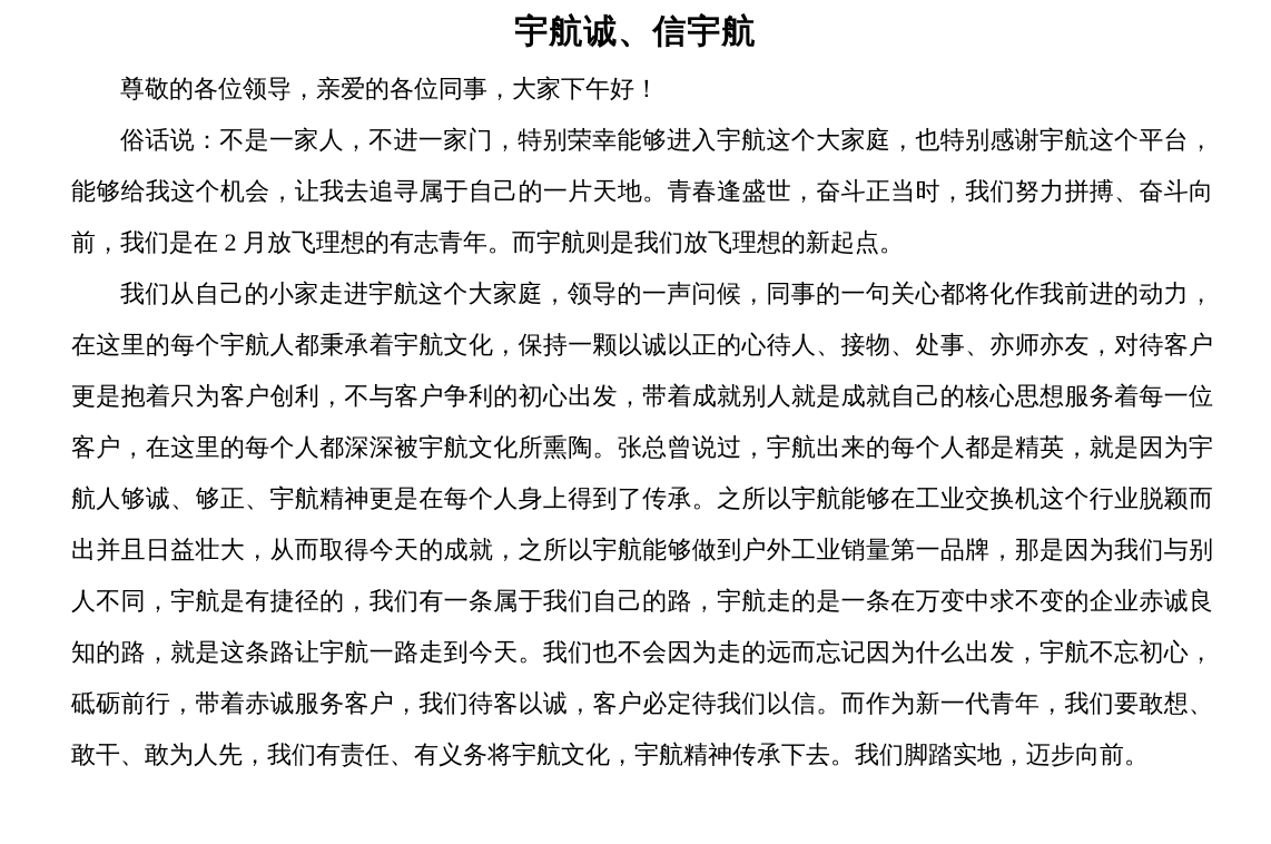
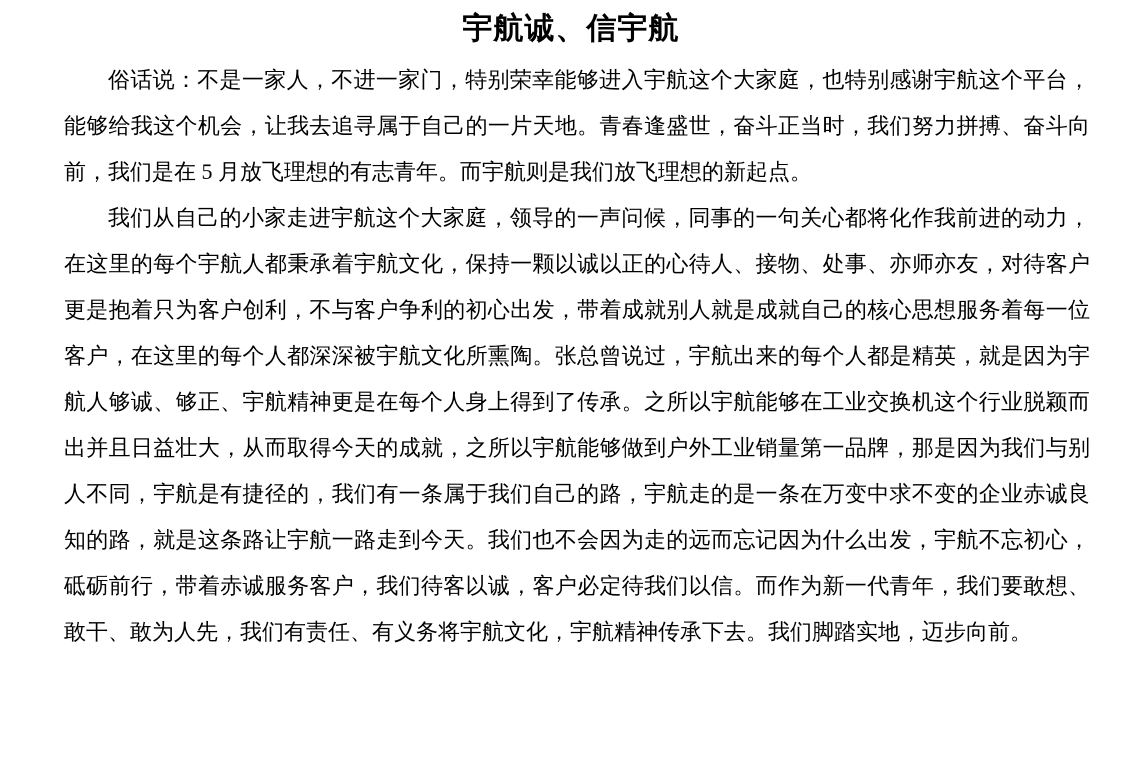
  宇航诚、信宇航
- 尊敬的各位领导，亲爱的各位同事，大家下午好！
- 俗话说：不是一家人，不进一家门，特别荣幸能够进入宇航这个大家庭，也特别感谢宇航这个平台，能够给我这个机会，让我去追寻属于自己的一片天地。青春逢盛世，奋斗正当时，我们努力拼搏、奋斗向前，我们是在 2 月放飞理想的有志青年。而宇航则是我们放飞理想的新起点。
+ 俗话说：不是一家人，不进一家门，特别荣幸能够进入宇航这个大家庭，也特别感谢宇航这个平台，能够给我这个机会，让我去追寻属于自己的一片天地。青春逢盛世，奋斗正当时，我们努力拼搏、奋斗向前，我们是在 5 月放飞理想的有志青年。而宇航则是我们放飞理想的新起点。
  我们从自己的小家走进宇航这个大家庭，领导的一声问候，同事的一句关心都将化作我前进的动力，在这里的每个宇航人都秉承着宇航文化，保持一颗以诚以正的心待人、接物、处事、亦师亦友，对待客户更是抱着只为客户创利，不与客户争利的初心出发，带着成就别人就是成就自己的核心思想服务着每一位客户，在这里的每个人都深深被宇航文化所熏陶。张总曾说过，宇航出来的每个人都是精英，就是因为宇航人够诚、够正、宇航精神更是在每个人身上得到了传承。之所以宇航能够在工业交换机这个行业脱颖而出并且日益壮大，从而取得今天的成就，之所以宇航能够做到户外工业销量第一品牌，那是因为我们与别人不同，宇航是有捷径的，我们有一条属于我们自己的路，宇航走的是一条在万变中求不变的企业赤诚良知的路，就是这条路让宇航一路走到今天。我们也不会因为走的远而忘记因为什么出发，宇航不忘初心，砥砺前行，带着赤诚服务客户，我们待客以诚，客户必定待我们以信。而作为新一代青年，我们要敢想、敢干、敢为人先，我们有责任、有义务将宇航文化，宇航精神传承下去。我们脚踏实地，迈步向前。
